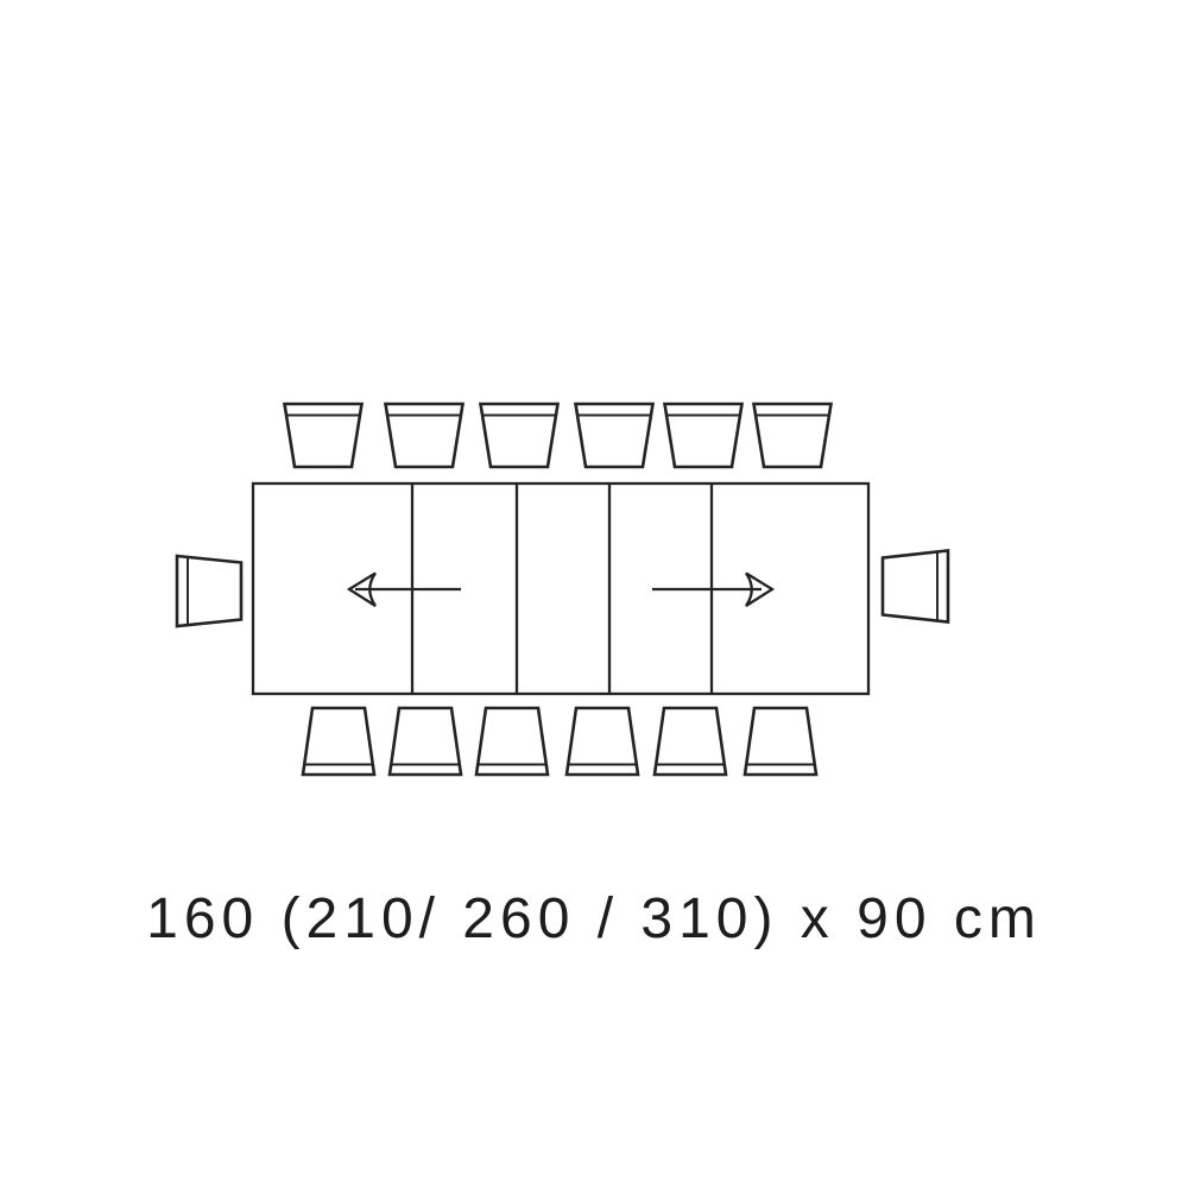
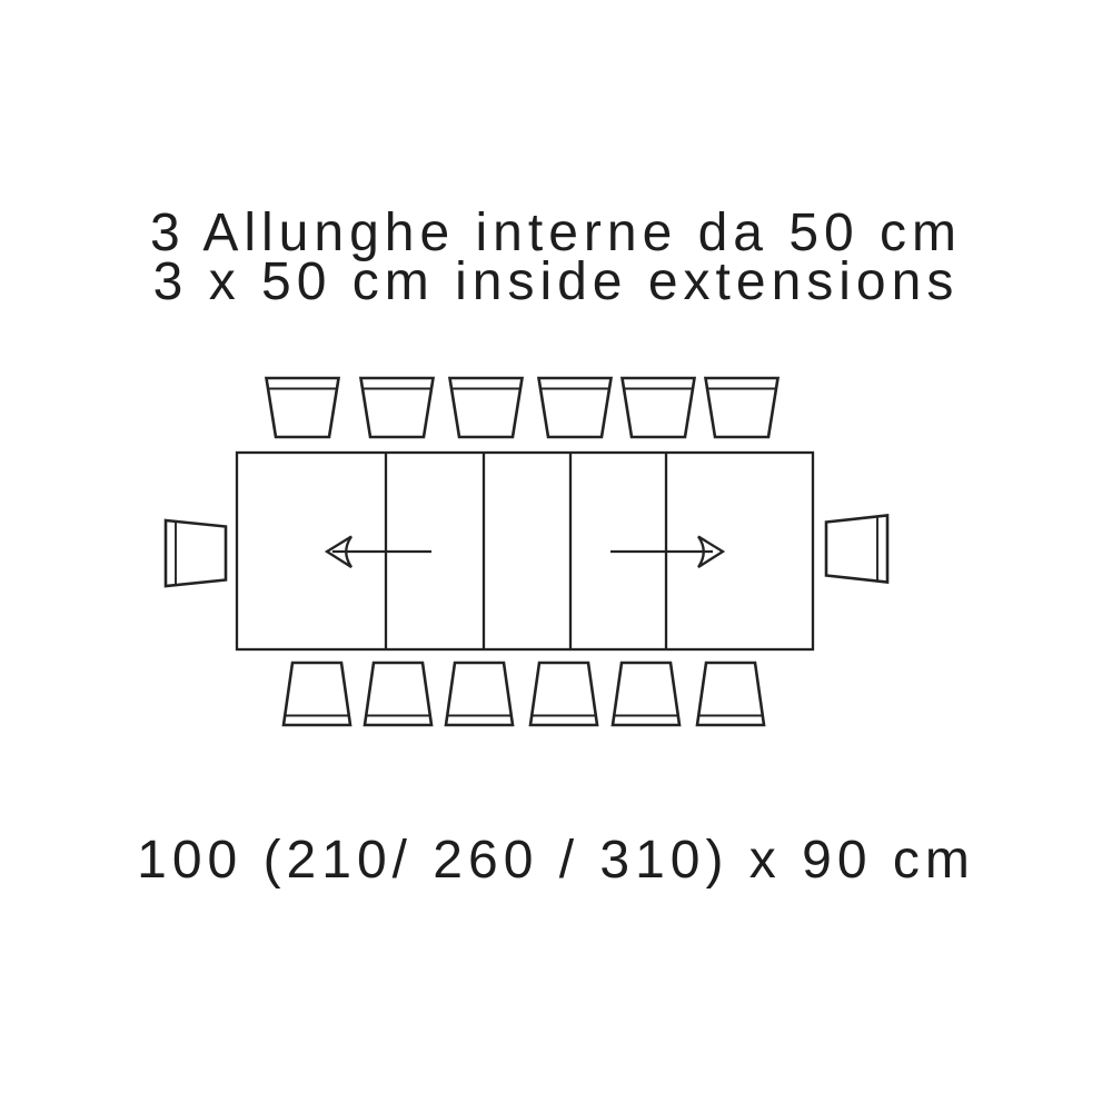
+ 3 Allunghe interne da 50 cm
+ 3 x 50 cm inside extensions
- 160 (210/ 260 / 310) x 90 cm
+ 100 (210/ 260 / 310) x 90 cm
